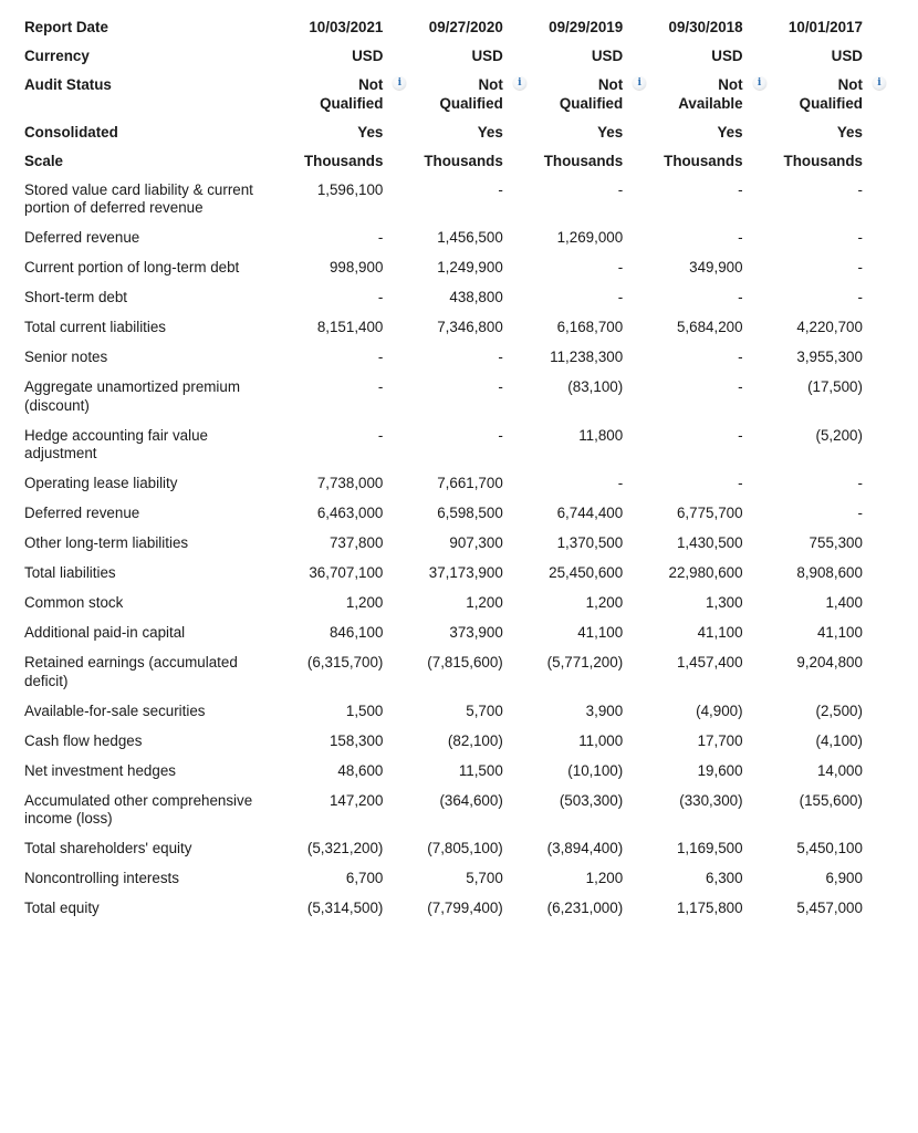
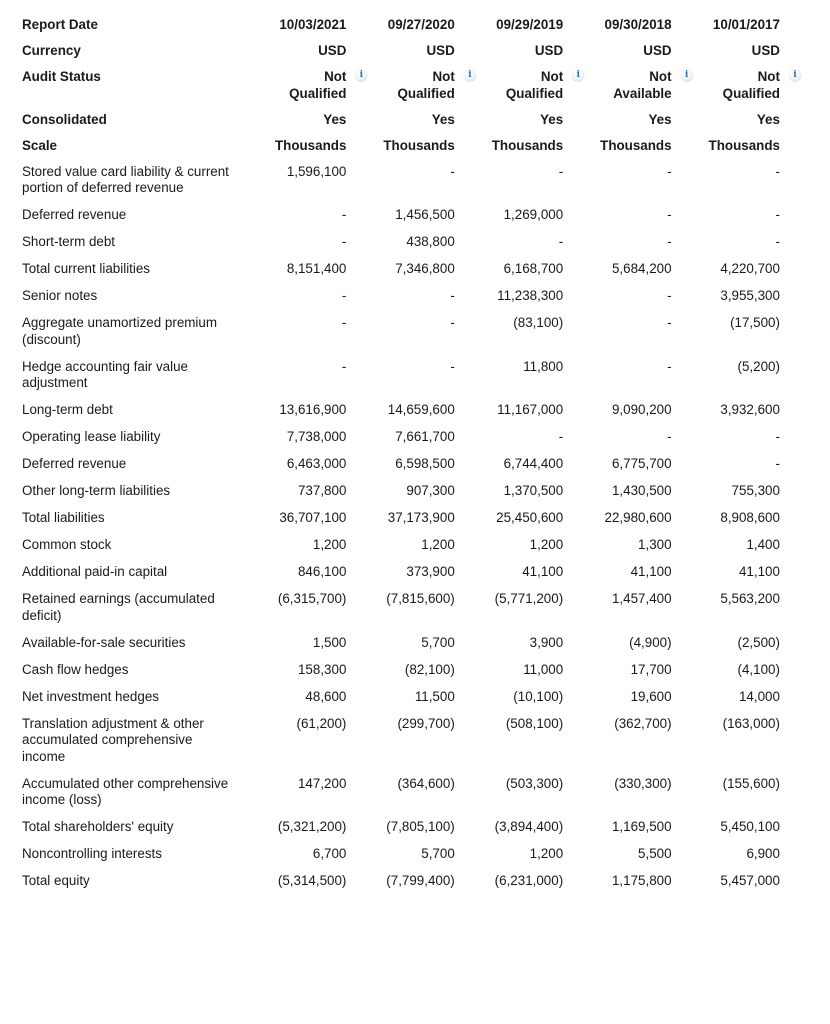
  Report Date	10/03/2021	09/27/2020	09/29/2019	09/30/2018	10/01/2017
  Currency	USD	USD	USD	USD	USD
  Audit Status	NotQualifiedi	NotQualifiedi	NotQualifiedi	NotAvailablei	NotQualifiedi
  Consolidated	Yes	Yes	Yes	Yes	Yes
  Scale	Thousands	Thousands	Thousands	Thousands	Thousands
  Stored value card liability & current portion of deferred revenue	1,596,100	-	-	-	-
  Deferred revenue	-	1,456,500	1,269,000	-	-
- Current portion of long-term debt	998,900	1,249,900	-	349,900	-
  Short-term debt	-	438,800	-	-	-
  Total current liabilities	8,151,400	7,346,800	6,168,700	5,684,200	4,220,700
  Senior notes	-	-	11,238,300	-	3,955,300
  Aggregate unamortized premium (discount)	-	-	(83,100)	-	(17,500)
  Hedge accounting fair value adjustment	-	-	11,800	-	(5,200)
+ Long-term debt	13,616,900	14,659,600	11,167,000	9,090,200	3,932,600
  Operating lease liability	7,738,000	7,661,700	-	-	-
  Deferred revenue	6,463,000	6,598,500	6,744,400	6,775,700	-
  Other long-term liabilities	737,800	907,300	1,370,500	1,430,500	755,300
  Total liabilities	36,707,100	37,173,900	25,450,600	22,980,600	8,908,600
  Common stock	1,200	1,200	1,200	1,300	1,400
  Additional paid-in capital	846,100	373,900	41,100	41,100	41,100
- Retained earnings (accumulated deficit)	(6,315,700)	(7,815,600)	(5,771,200)	1,457,400	9,204,800
+ Retained earnings (accumulated deficit)	(6,315,700)	(7,815,600)	(5,771,200)	1,457,400	5,563,200
  Available-for-sale securities	1,500	5,700	3,900	(4,900)	(2,500)
  Cash flow hedges	158,300	(82,100)	11,000	17,700	(4,100)
  Net investment hedges	48,600	11,500	(10,100)	19,600	14,000
+ Translation adjustment & other accumulated comprehensive income	(61,200)	(299,700)	(508,100)	(362,700)	(163,000)
  Accumulated other comprehensive income (loss)	147,200	(364,600)	(503,300)	(330,300)	(155,600)
  Total shareholders' equity	(5,321,200)	(7,805,100)	(3,894,400)	1,169,500	5,450,100
- Noncontrolling interests	6,700	5,700	1,200	6,300	6,900
+ Noncontrolling interests	6,700	5,700	1,200	5,500	6,900
  Total equity	(5,314,500)	(7,799,400)	(6,231,000)	1,175,800	5,457,000
